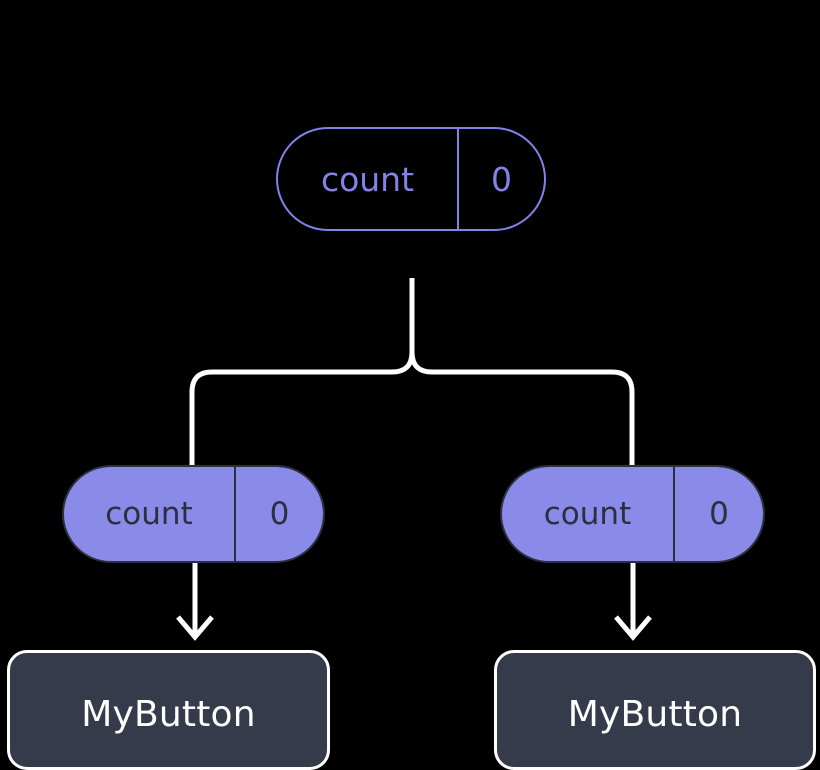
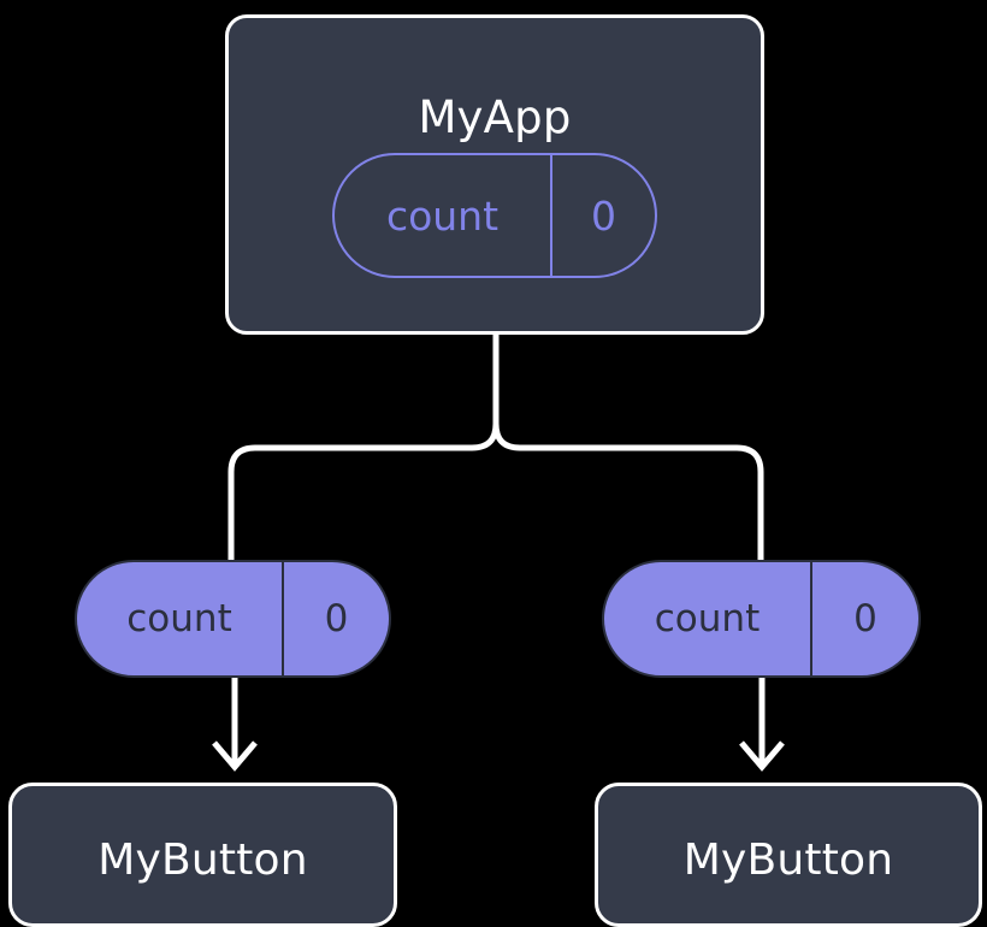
+ MyApp
  count
  0
  count
  0
  MyButton
  count
  0
  MyButton
